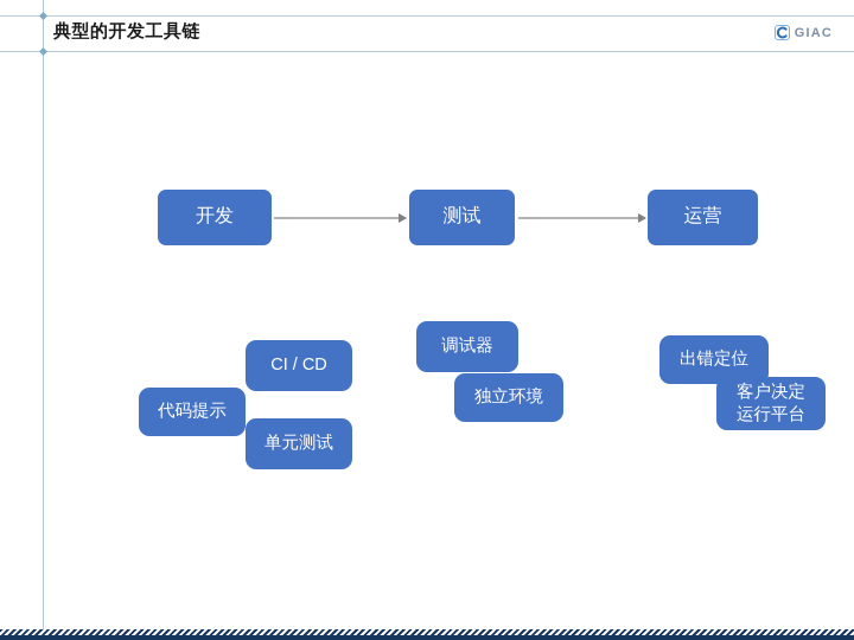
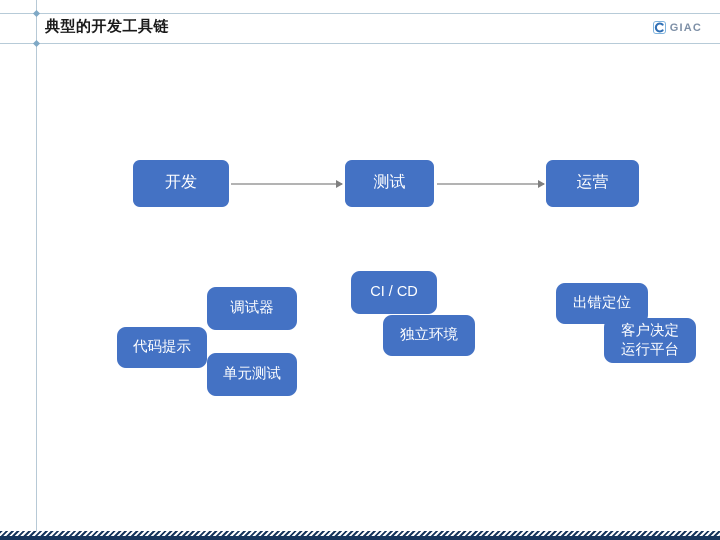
  典型的开发工具链
  GIAC
  开发
  测试
  运营
- CI / CD
+ 调试器
  代码提示
  单元测试
- 调试器
+ CI / CD
  独立环境
  出错定位
  客户决定
  运行平台
